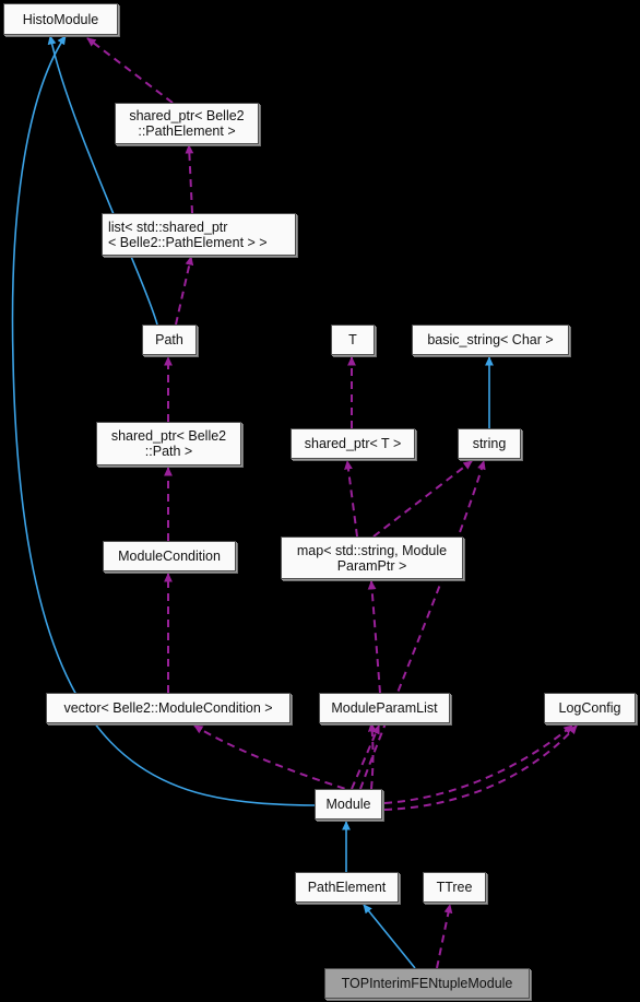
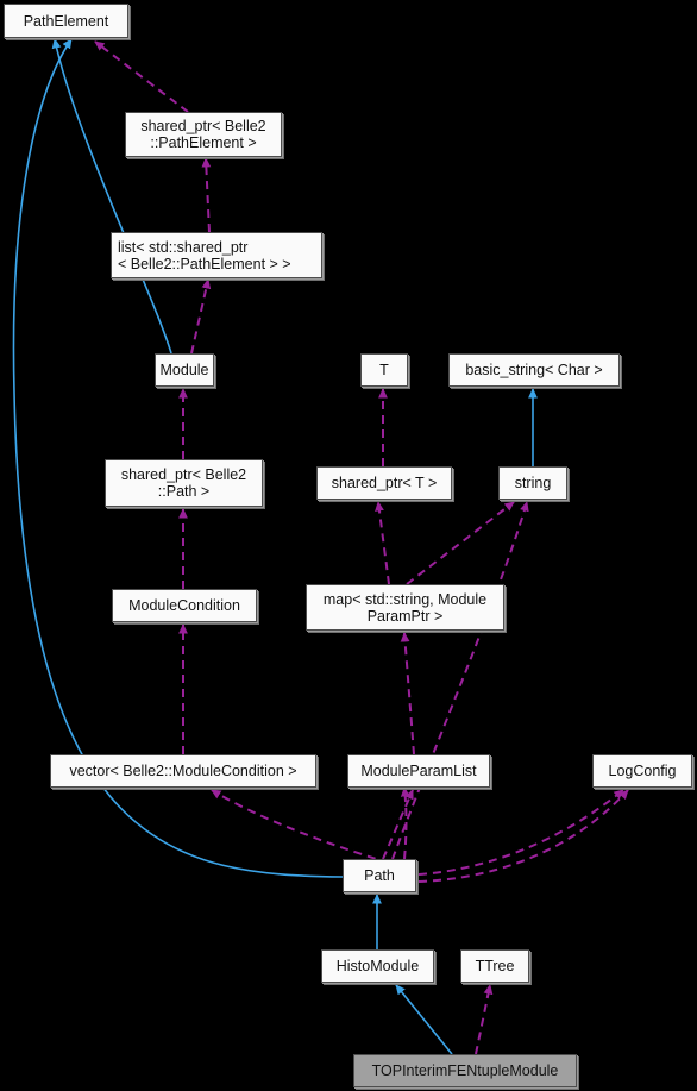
- HistoModule
+ PathElement
  shared_ptr< Belle2
  ::PathElement >
  list< std::shared_ptr
  < Belle2::PathElement > >
- Path
+ Module
  T
  basic_string< Char >
  shared_ptr< Belle2
  ::Path >
  shared_ptr< T >
  string
  ModuleCondition
  map< std::string, Module
  ParamPtr >
  vector< Belle2::ModuleCondition >
  ModuleParamList
  LogConfig
- Module
+ Path
- PathElement
+ HistoModule
  TTree
  TOPInterimFENtupleModule
